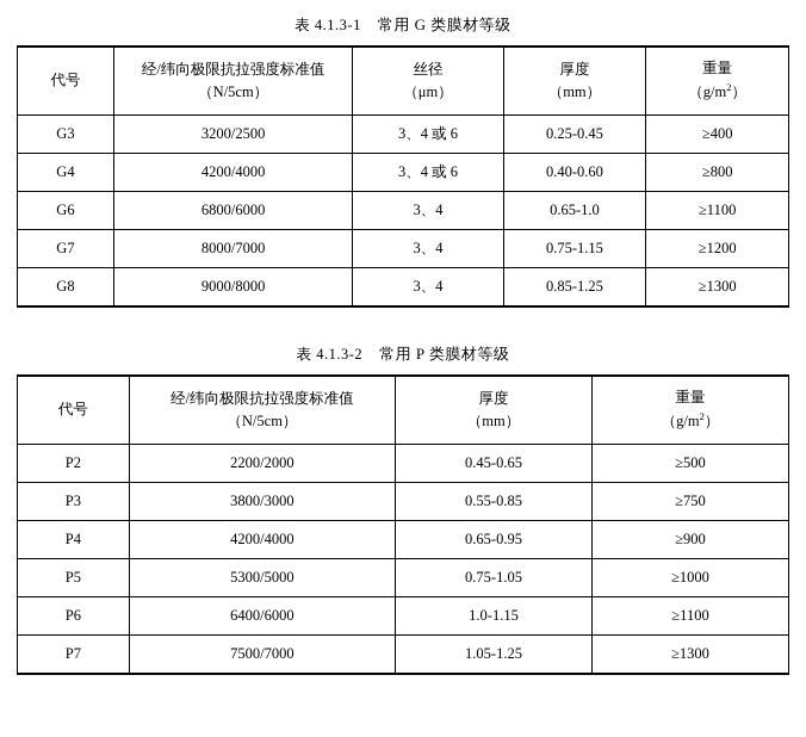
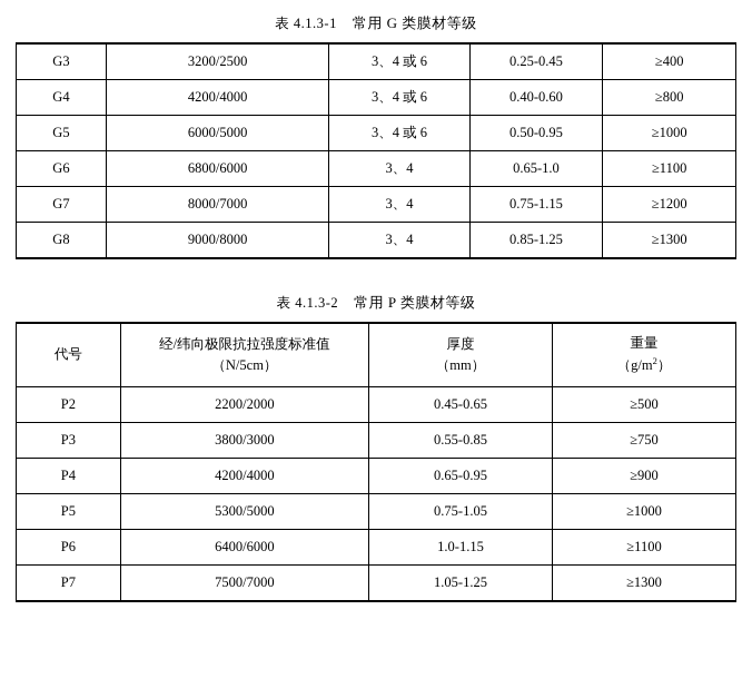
  表 4.1.3-1 常用 G 类膜材等级
- 代号	经/纬向极限抗拉强度标准值 （N/5cm）	丝径 （μm）	厚度 （mm）	重量 （g/m2）
  G3	3200/2500	3、4 或 6	0.25-0.45	≥400
  G4	4200/4000	3、4 或 6	0.40-0.60	≥800
+ G5	6000/5000	3、4 或 6	0.50-0.95	≥1000
  G6	6800/6000	3、4	0.65-1.0	≥1100
  G7	8000/7000	3、4	0.75-1.15	≥1200
  G8	9000/8000	3、4	0.85-1.25	≥1300
  表 4.1.3-2 常用 P 类膜材等级
  代号	经/纬向极限抗拉强度标准值 （N/5cm）	厚度 （mm）	重量 （g/m2）
  P2	2200/2000	0.45-0.65	≥500
  P3	3800/3000	0.55-0.85	≥750
  P4	4200/4000	0.65-0.95	≥900
  P5	5300/5000	0.75-1.05	≥1000
  P6	6400/6000	1.0-1.15	≥1100
  P7	7500/7000	1.05-1.25	≥1300
